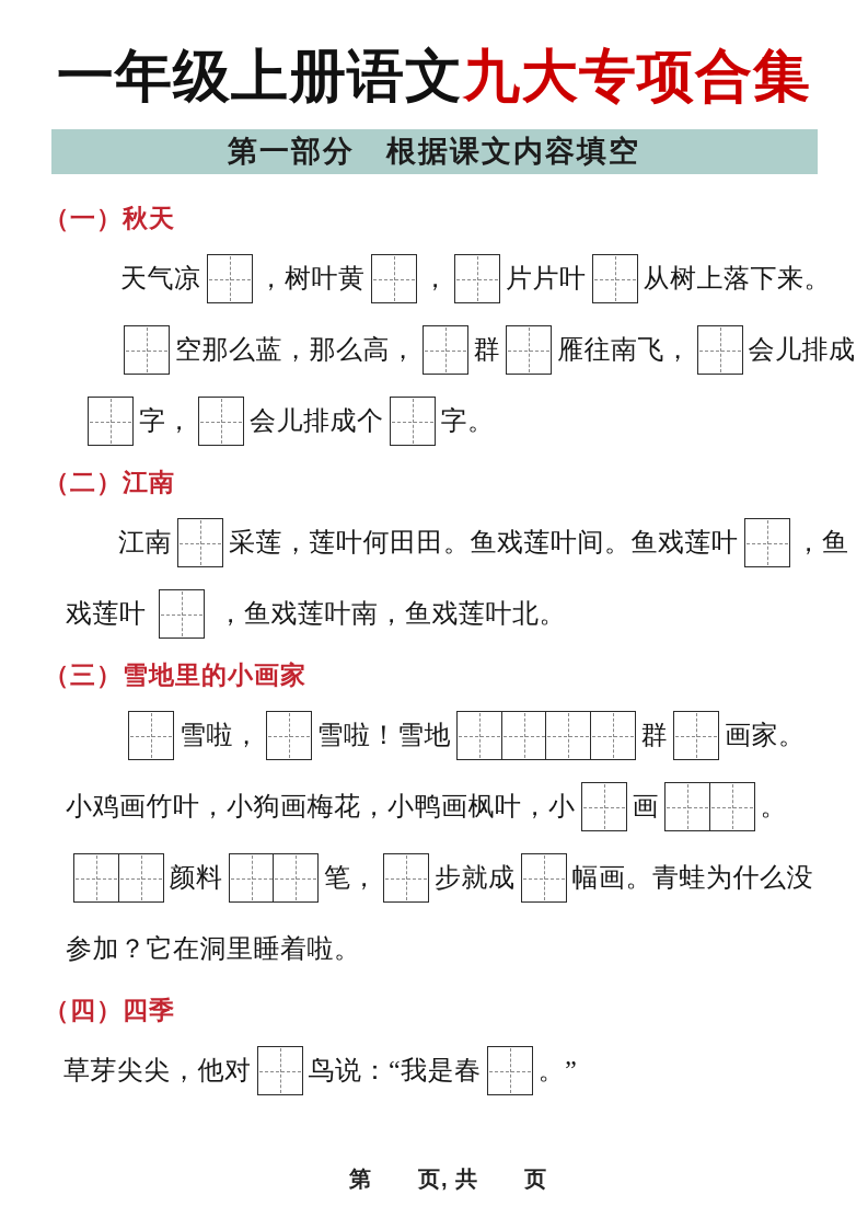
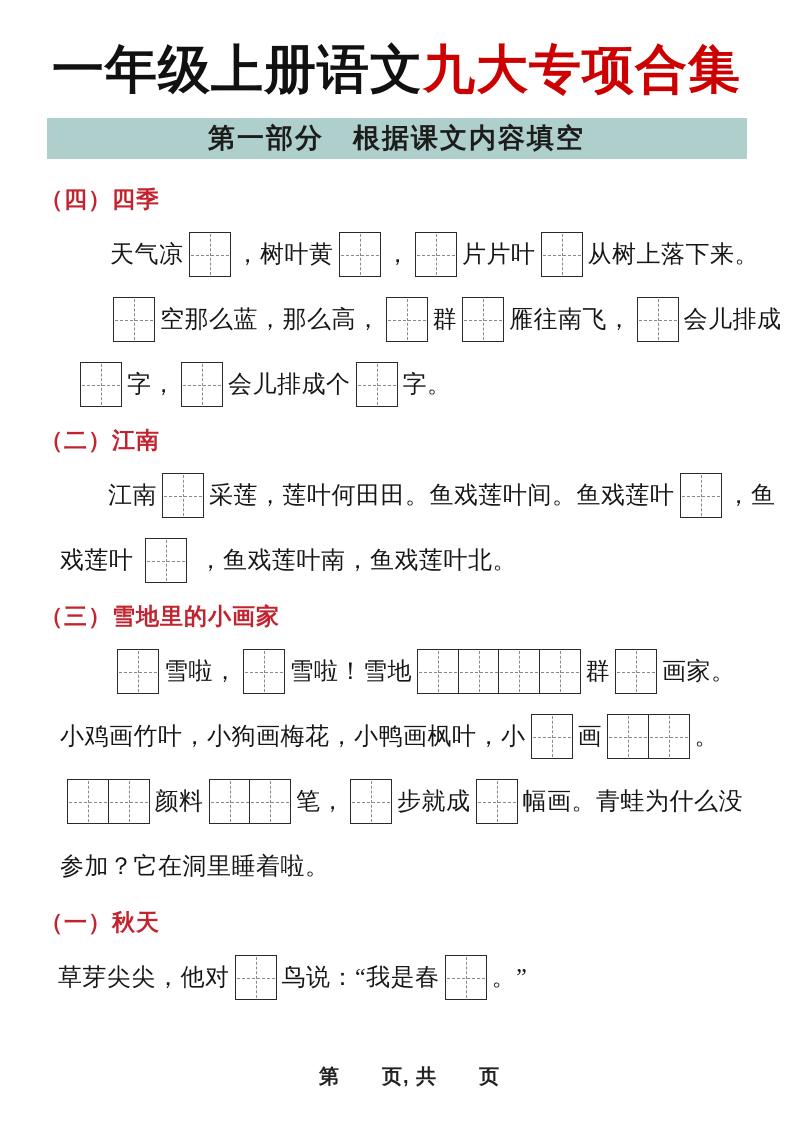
  一年级上册语文九大专项合集
  第一部分 根据课文内容填空
- （一）秋天
+ （四）四季
  天气凉
  ，树叶黄
  ，
  片片叶
  从树上落下来。
  空那么蓝，那么高，
  群
  雁往南飞，
  会儿排成
  字，
  会儿排成个
  字。
  （二）江南
  江南
  采莲，莲叶何田田。鱼戏莲叶间。鱼戏莲叶
  ，鱼
  戏莲叶
  ，鱼戏莲叶南，鱼戏莲叶北。
  （三）雪地里的小画家
  雪啦，
  雪啦！雪地
  群
  画家。
  小鸡画竹叶，小狗画梅花，小鸭画枫叶，小
  画
  。
  颜料
  笔，
  步就成
  幅画。青蛙为什么没
  参加？它在洞里睡着啦。
- （四）四季
+ （一）秋天
  草芽尖尖，他对
  鸟说：“我是春
  。”
  第 页, 共 页
